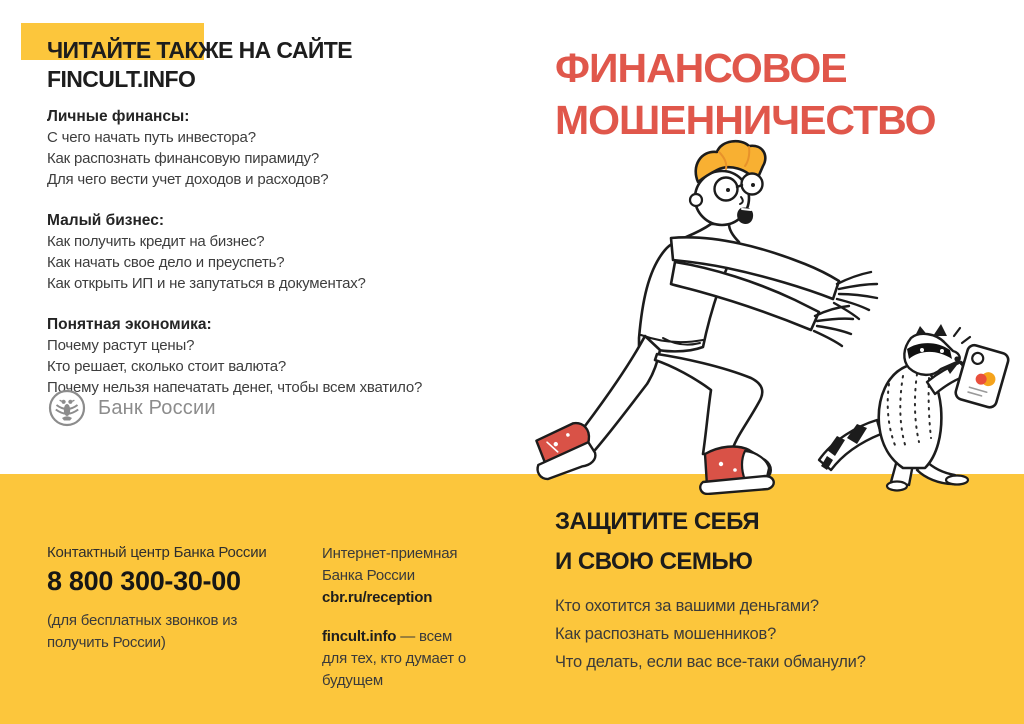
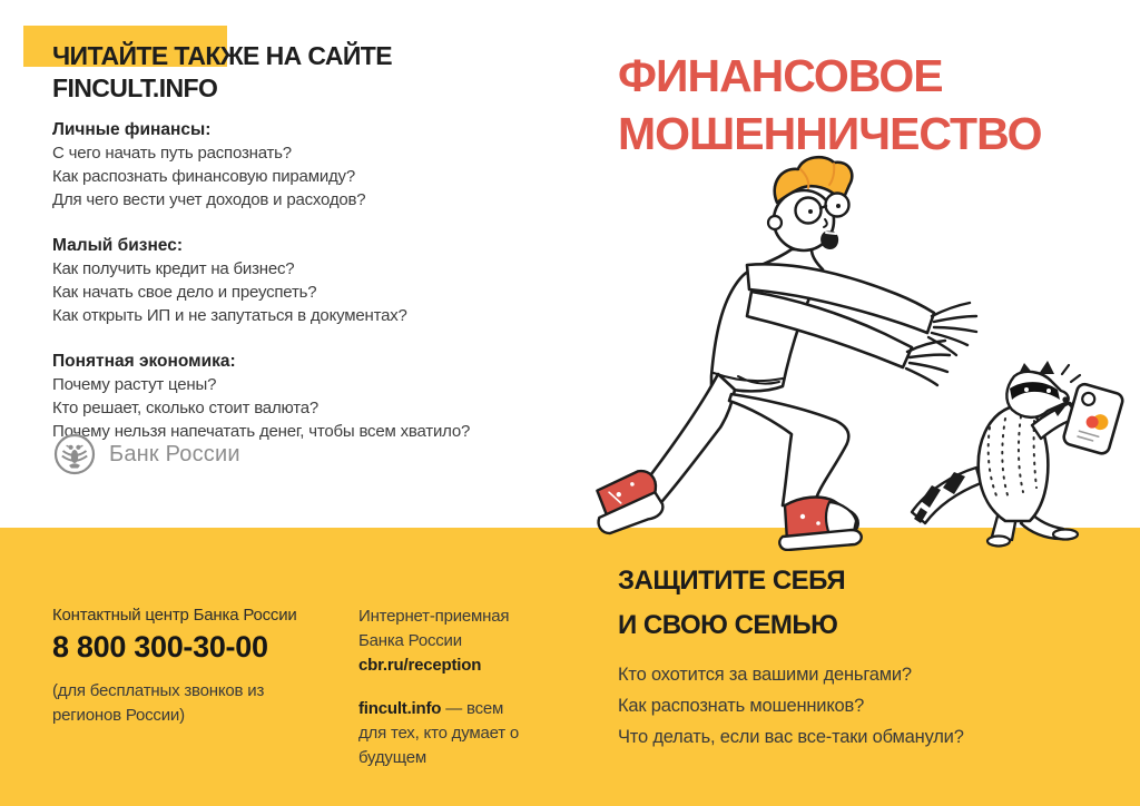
  ЧИТАЙТЕ ТАКЖЕ НА САЙТЕ
  FINCULT.INFO
  Личные финансы:
- С чего начать путь инвестора?
+ С чего начать путь распознать?
  Как распознать финансовую пирамиду?
  Для чего вести учет доходов и расходов?
  Малый бизнес:
  Как получить кредит на бизнес?
  Как начать свое дело и преуспеть?
  Как открыть ИП и не запутаться в документах?
  Понятная экономика:
  Почему растут цены?
  Кто решает, сколько стоит валюта?
  Почему нельзя напечатать денег, чтобы всем хватило?
  Банк России
  ФИНАНСОВОЕ
  МОШЕННИЧЕСТВО
  Контактный центр Банка России
  8 800 300-30-00
- (для бесплатных звонков из получить России)
+ (для бесплатных звонков из регионов России)
  Интернет-приемная
  Банка России
  cbr.ru/reception
  fincult.info — всем для тех, кто думает о будущем
  ЗАЩИТИТЕ СЕБЯ
  И СВОЮ СЕМЬЮ
  Кто охотится за вашими деньгами?
  Как распознать мошенников?
  Что делать, если вас все-таки обманули?
